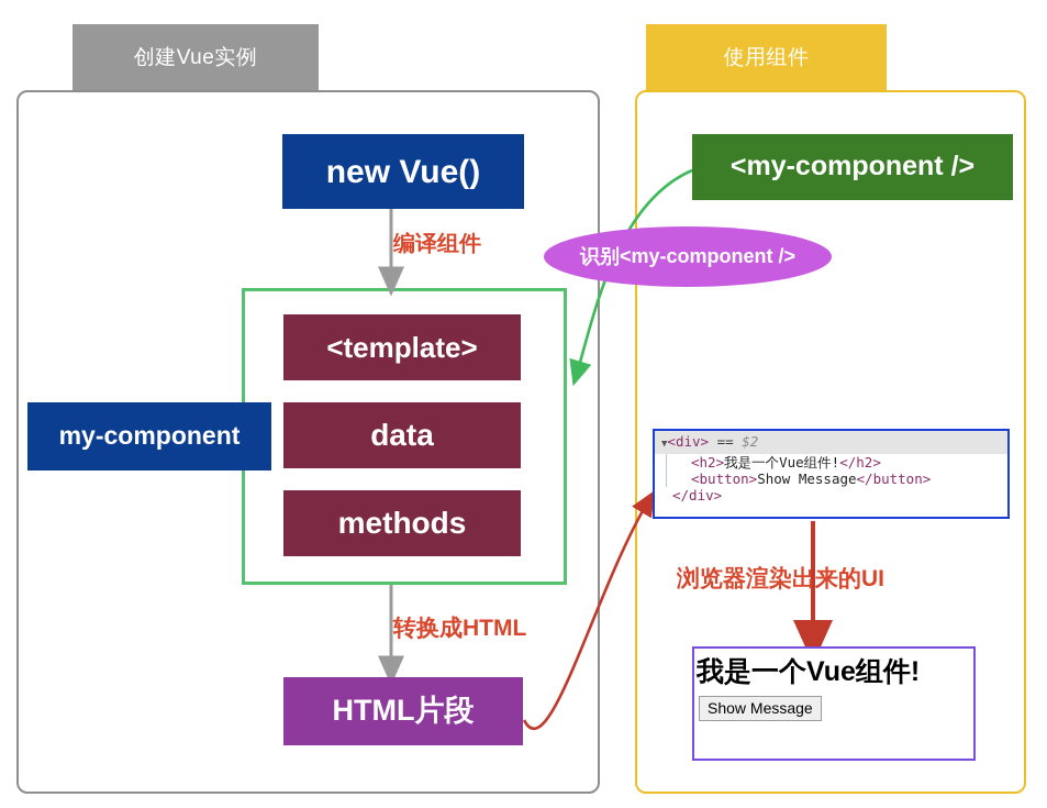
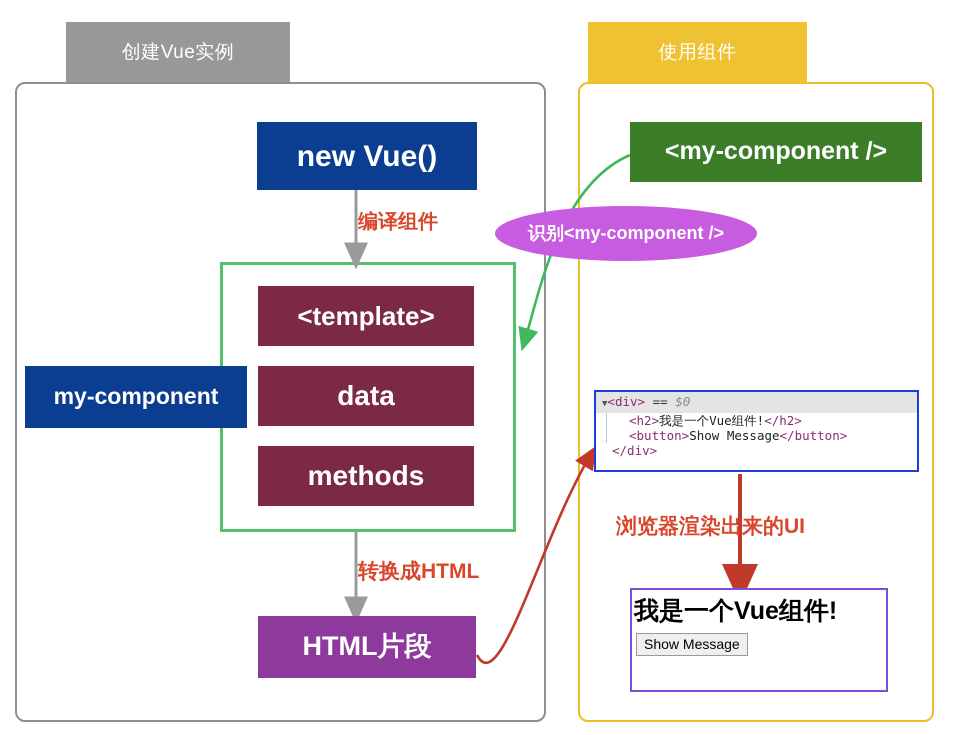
  创建Vue实例
  使用组件
  new Vue()
  my-component
  <template>
  data
  methods
  HTML片段
  <my-component />
  识别<my-component />
  编译组件
  转换成HTML
  浏览器渲染出来的UI
- ▼<div> == $2
+ ▼<div> == $0
  <h2>我是一个Vue组件!</h2>
  <button>Show Message</button>
  </div>
  我是一个Vue组件!
  Show Message
